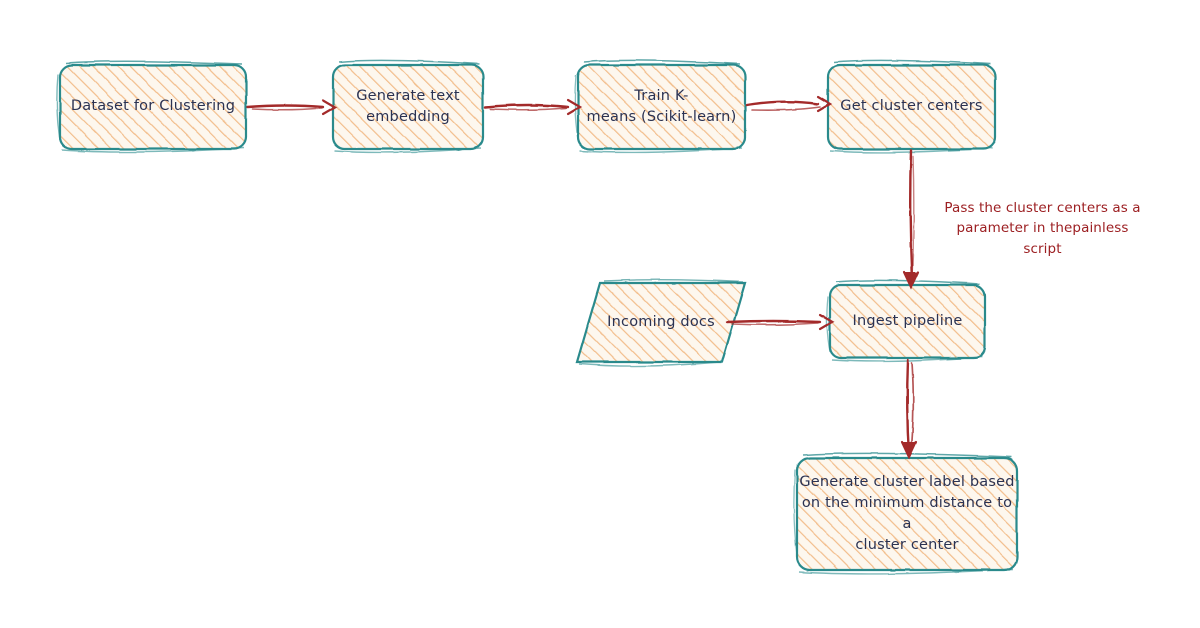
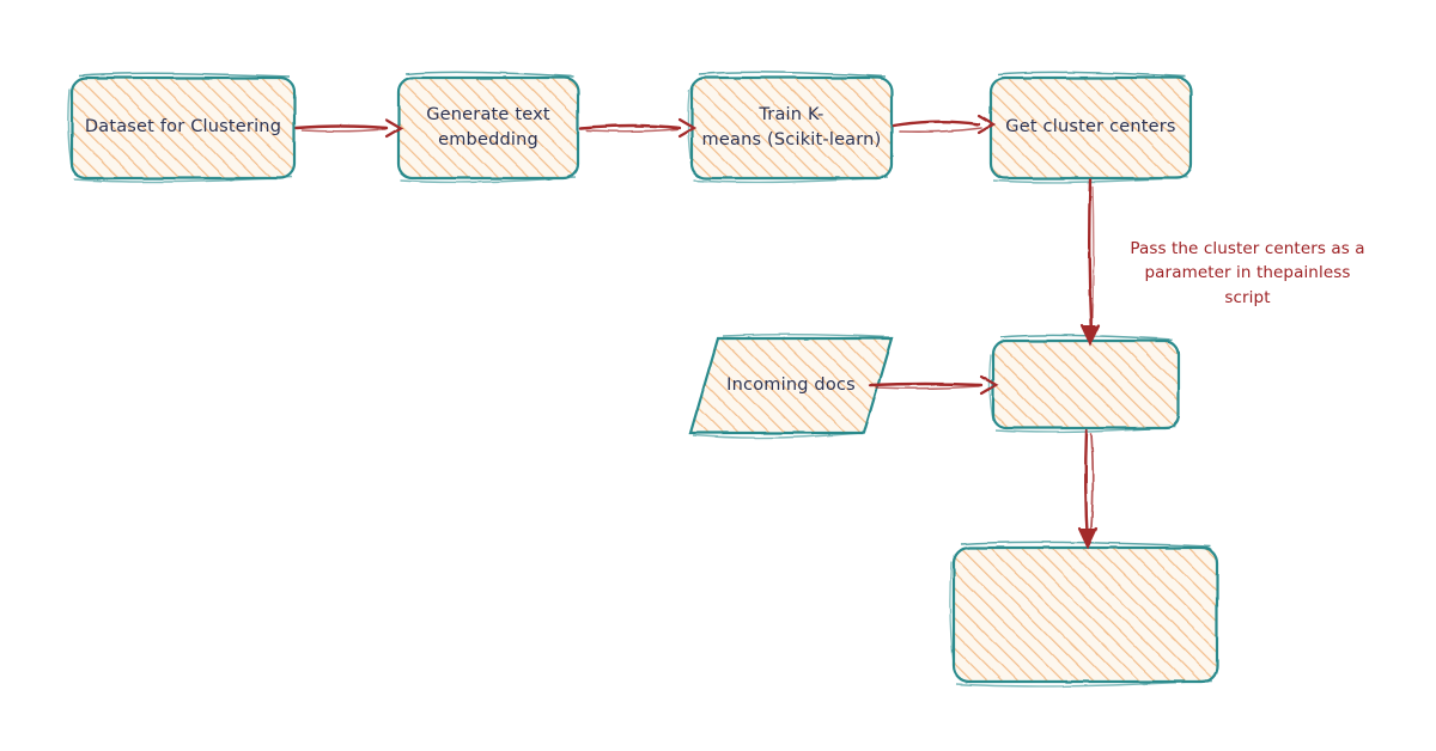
  Dataset for Clustering
  Generate text
  embedding
  Train K-
  means (Scikit-learn)
  Get cluster centers
  Incoming docs
- Ingest pipeline
- Generate cluster label based
- on the minimum distance to a
- cluster center
  Pass the cluster centers as a
  parameter in thepainless
  script
